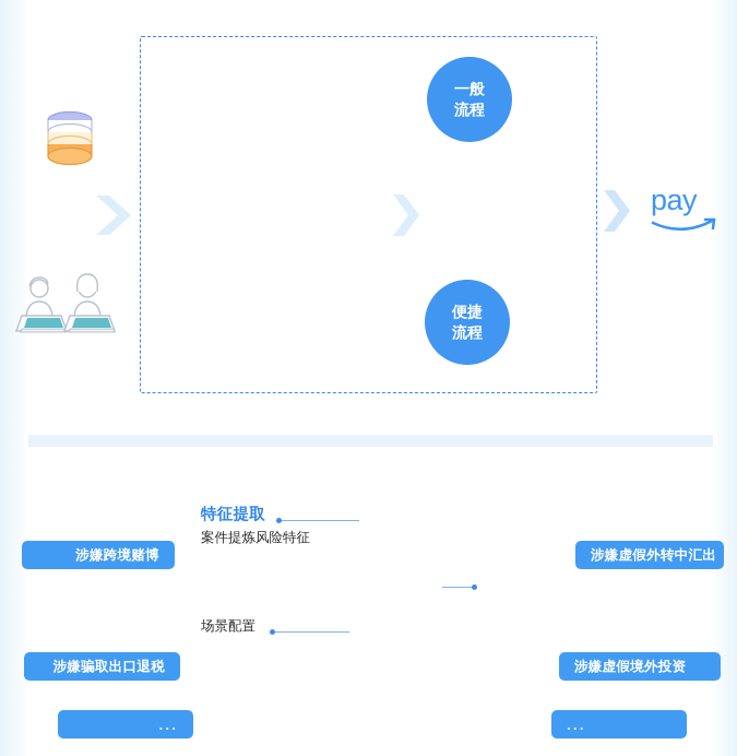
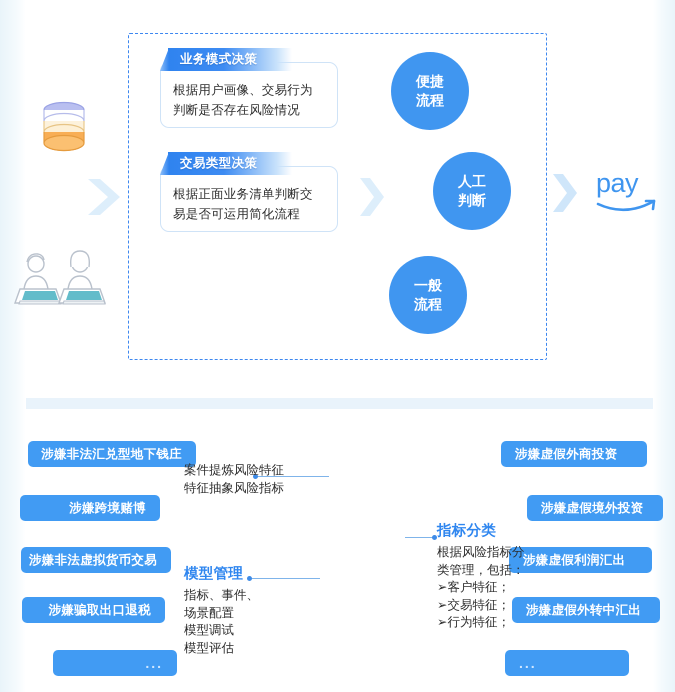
+ 业务模式决策
+ 根据用户画像、交易行为判断是否存在风险情况
+ 交易类型决策
+ 根据正面业务清单判断交易是否可运用简化流程
- 一般
+ 便捷
  流程
+ 人工
+ 判断
- 便捷
+ 一般
  流程
  pay
+ 涉嫌非法汇兑型地下钱庄
  涉嫌跨境赌博
+ 涉嫌非法虚拟货币交易
  涉嫌骗取出口退税
  ...
+ 涉嫌虚假外商投资
- 涉嫌虚假外转中汇出
+ 涉嫌虚假境外投资
+ 涉嫌虚假利润汇出
- 涉嫌虚假境外投资
+ 涉嫌虚假外转中汇出
  ...
- 特征提取
  案件提炼风险特征
+ 特征抽象风险指标
+ 模型管理
+ 指标、事件、
  场景配置
+ 模型调试
+ 模型评估
+ 指标分类
+ 根据风险指标分
+ 类管理，包括：
+ ➢客户特征；
+ ➢交易特征；
+ ➢行为特征；
